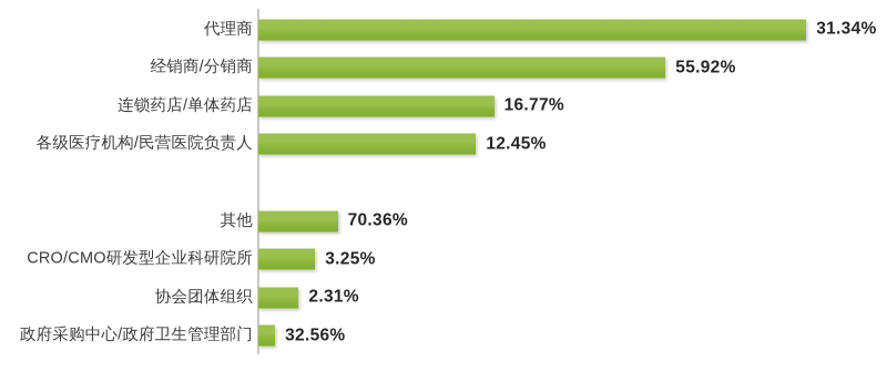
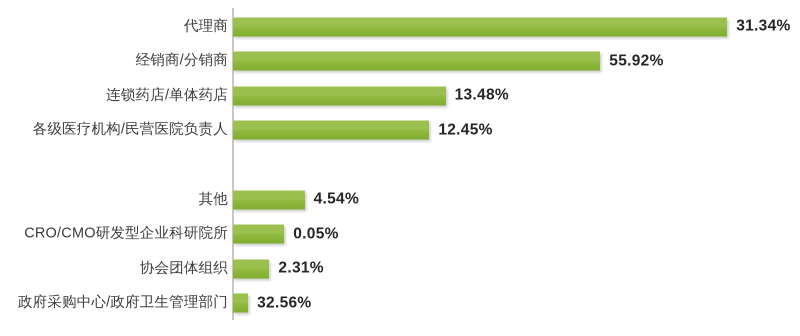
  代理商
  31.34%
  经销商/分销商
  55.92%
  连锁药店/单体药店
- 16.77%
+ 13.48%
  各级医疗机构/民营医院负责人
  12.45%
  其他
- 70.36%
+ 4.54%
  CRO/CMO研发型企业科研院所
- 3.25%
+ 0.05%
  协会团体组织
  2.31%
  政府采购中心/政府卫生管理部门
  32.56%
